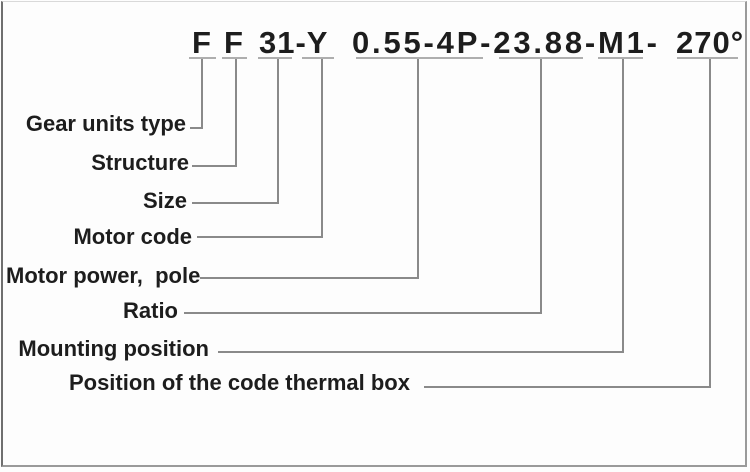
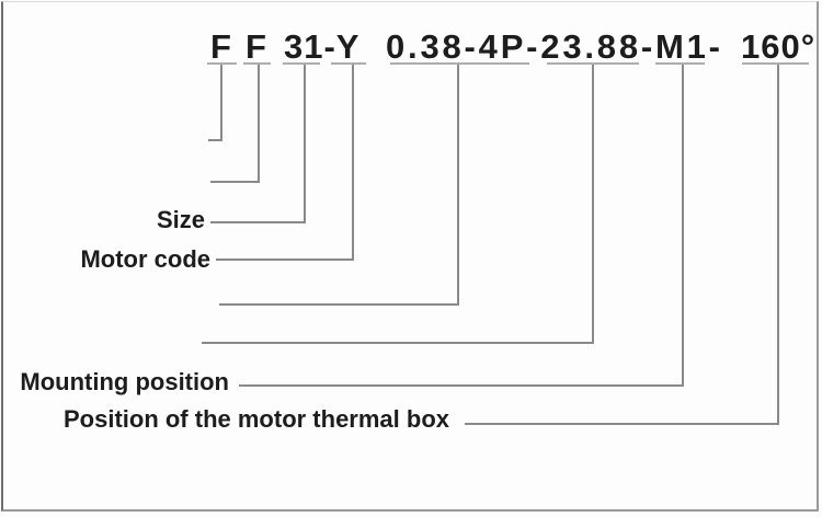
  F
  F
  31-Y
- 0.55-4P-23.88-M1-
+ 0.38-4P-23.88-M1-
- 270°
+ 160°
- Gear units type
- Structure
  Size
  Motor code
- Motor power, pole
- Ratio
  Mounting position
- Position of the code thermal box
+ Position of the motor thermal box
